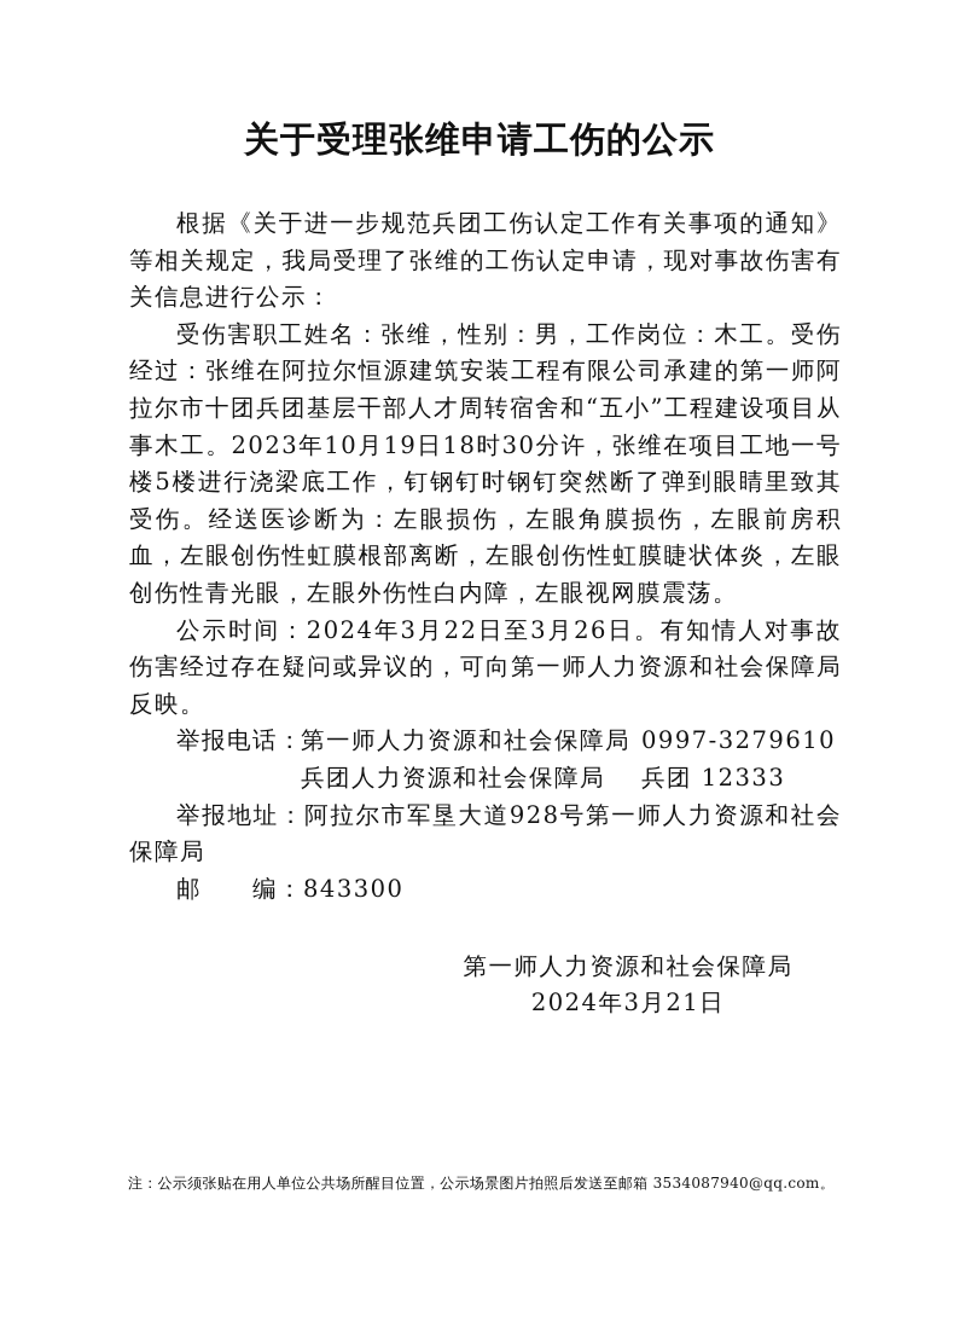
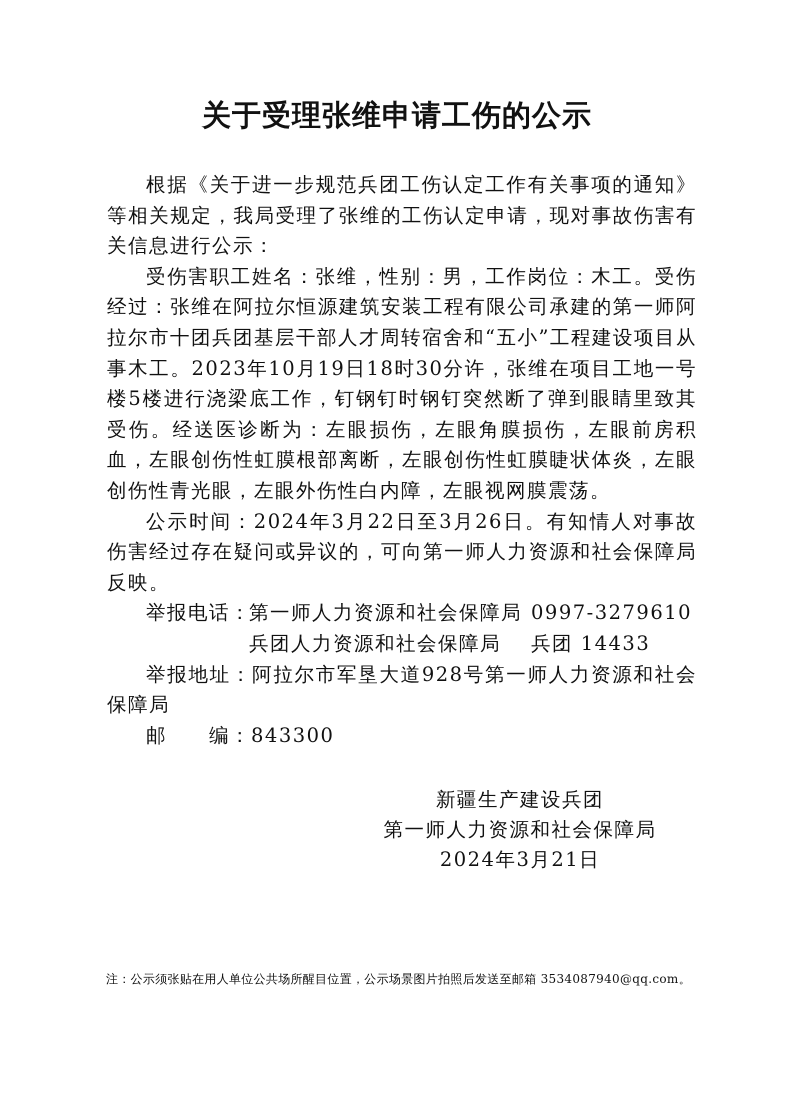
  关于受理张维申请工伤的公示
  根据《关于进一步规范兵团工伤认定工作有关事项的通知》等相关规定，我局受理了张维的工伤认定申请，现对事故伤害有关信息进行公示：
  受伤害职工姓名：张维，性别：男，工作岗位：木工。受伤经过：张维在阿拉尔恒源建筑安装工程有限公司承建的第一师阿拉尔市十团兵团基层干部人才周转宿舍和“五小”工程建设项目从事木工。2023年10月19日18时30分许，张维在项目工地一号楼5楼进行浇梁底工作，钉钢钉时钢钉突然断了弹到眼睛里致其受伤。经送医诊断为：左眼损伤，左眼角膜损伤，左眼前房积血，左眼创伤性虹膜根部离断，左眼创伤性虹膜睫状体炎，左眼创伤性青光眼，左眼外伤性白内障，左眼视网膜震荡。
  公示时间：2024年3月22日至3月26日。有知情人对事故伤害经过存在疑问或异议的，可向第一师人力资源和社会保障局反映。
  举报电话：
  第一师人力资源和社会保障局
  0997-3279610
  兵团人力资源和社会保障局
- 兵团 12333
+ 兵团 14433
  举报地址：阿拉尔市军垦大道928号第一师人力资源和社会保障局
  邮 编：843300
+ 新疆生产建设兵团
  第一师人力资源和社会保障局
  2024年3月21日
  注：公示须张贴在用人单位公共场所醒目位置，公示场景图片拍照后发送至邮箱 3534087940@qq.com。
